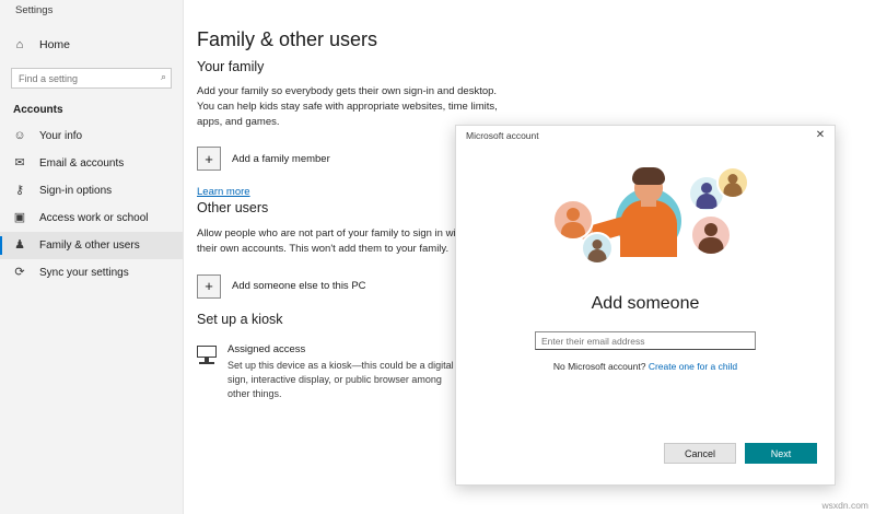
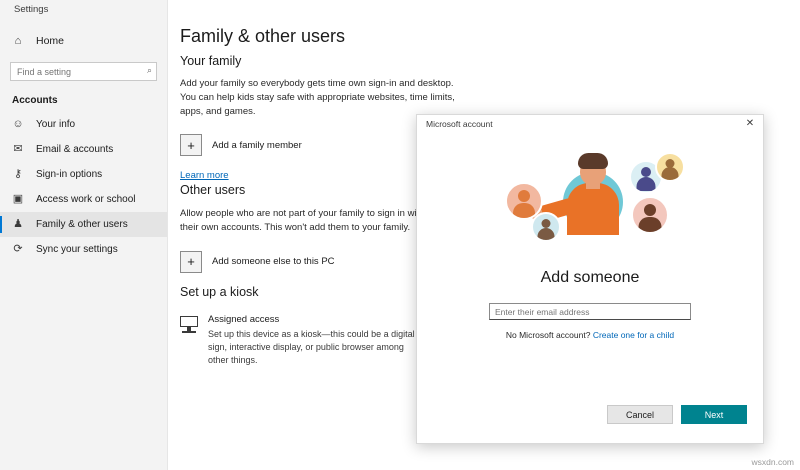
  Settings
  ⌂
  Home
  Find a setting
  ⌕
  Accounts
  ☺
  Your info
  ✉
  Email & accounts
  ⚷
  Sign-in options
  ▣
  Access work or school
  ♟
  Family & other users
  ⟳
  Sync your settings
  Family & other users
  Your family
- Add your family so everybody gets their own sign-in and desktop. You can help kids stay safe with appropriate websites, time limits, apps, and games.
+ Add your family so everybody gets time own sign-in and desktop. You can help kids stay safe with appropriate websites, time limits, apps, and games.
  +
  Add a family member
  Learn more
  Other users
  Allow people who are not part of your family to sign in w their own accounts. This won't add them to your family.
  +
  Add someone else to this PC
  Set up a kiosk
  Assigned access
  Set up this device as a kiosk—this could be a digital sign, interactive display, or public browser among other things.
  Microsoft account
  ✕
  Add someone
  Enter their email address
  No Microsoft account? Create one for a child
  Cancel
  Next
  wsxdn.com
